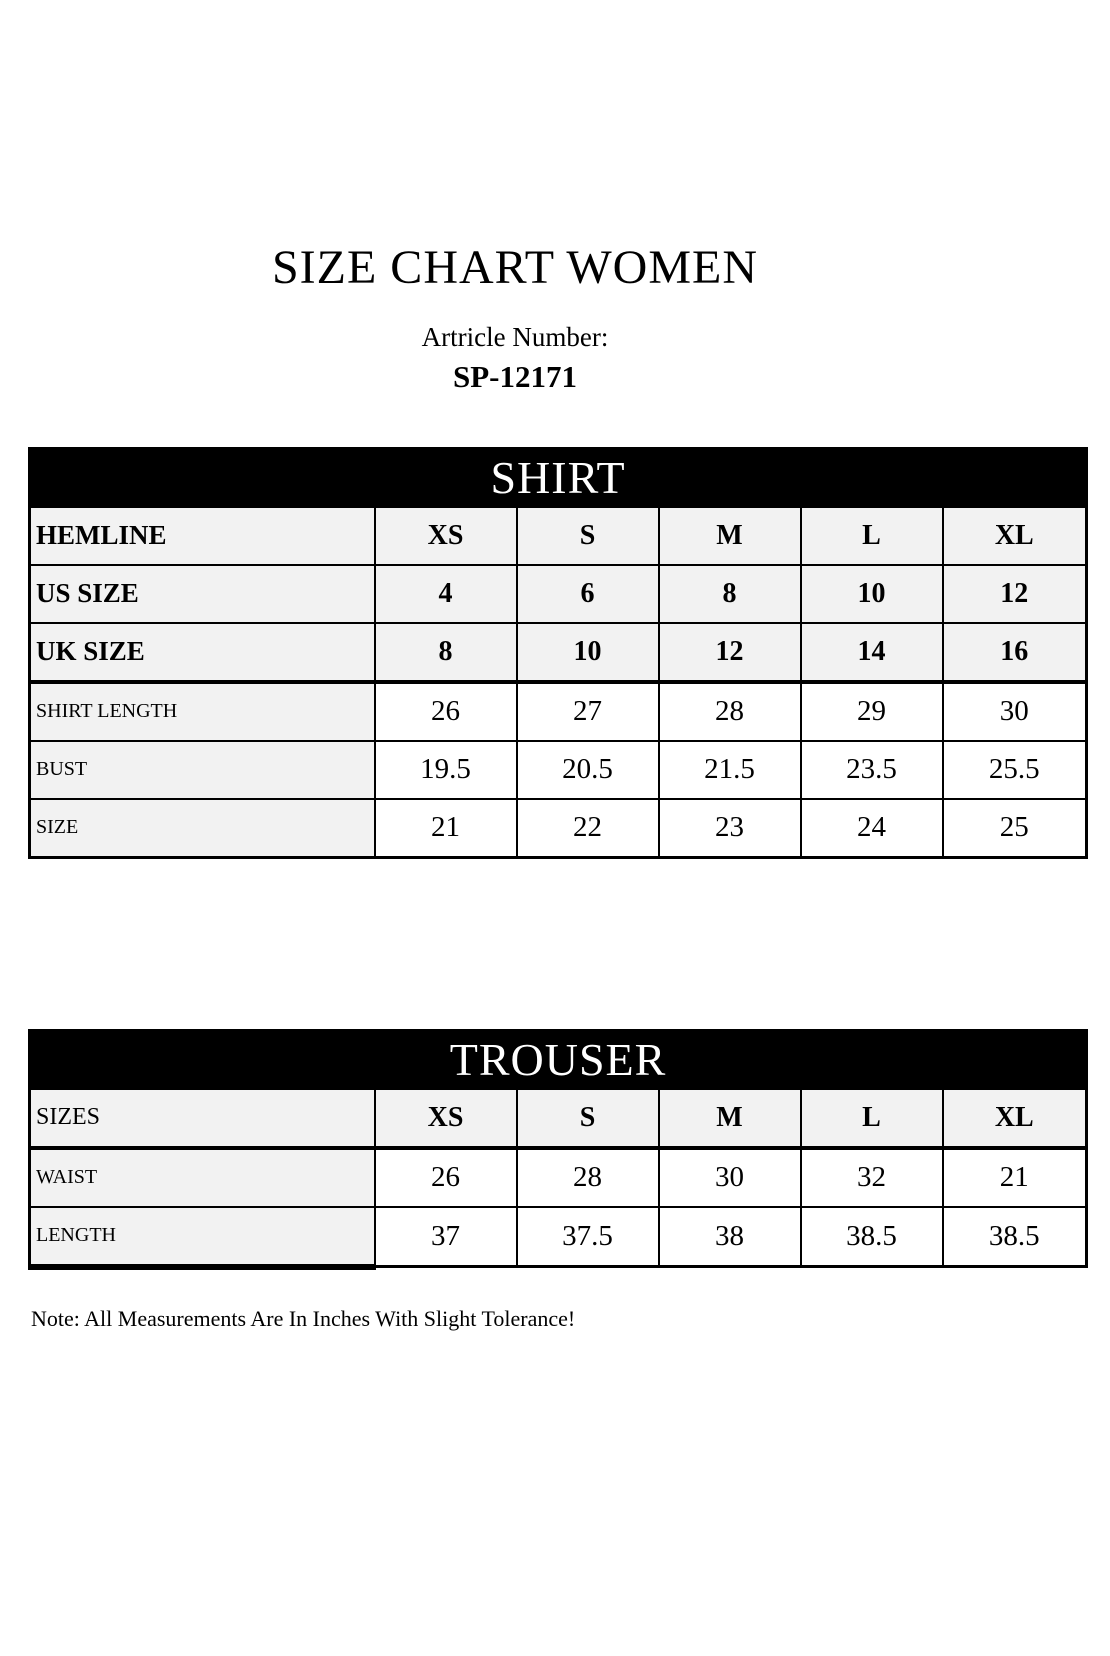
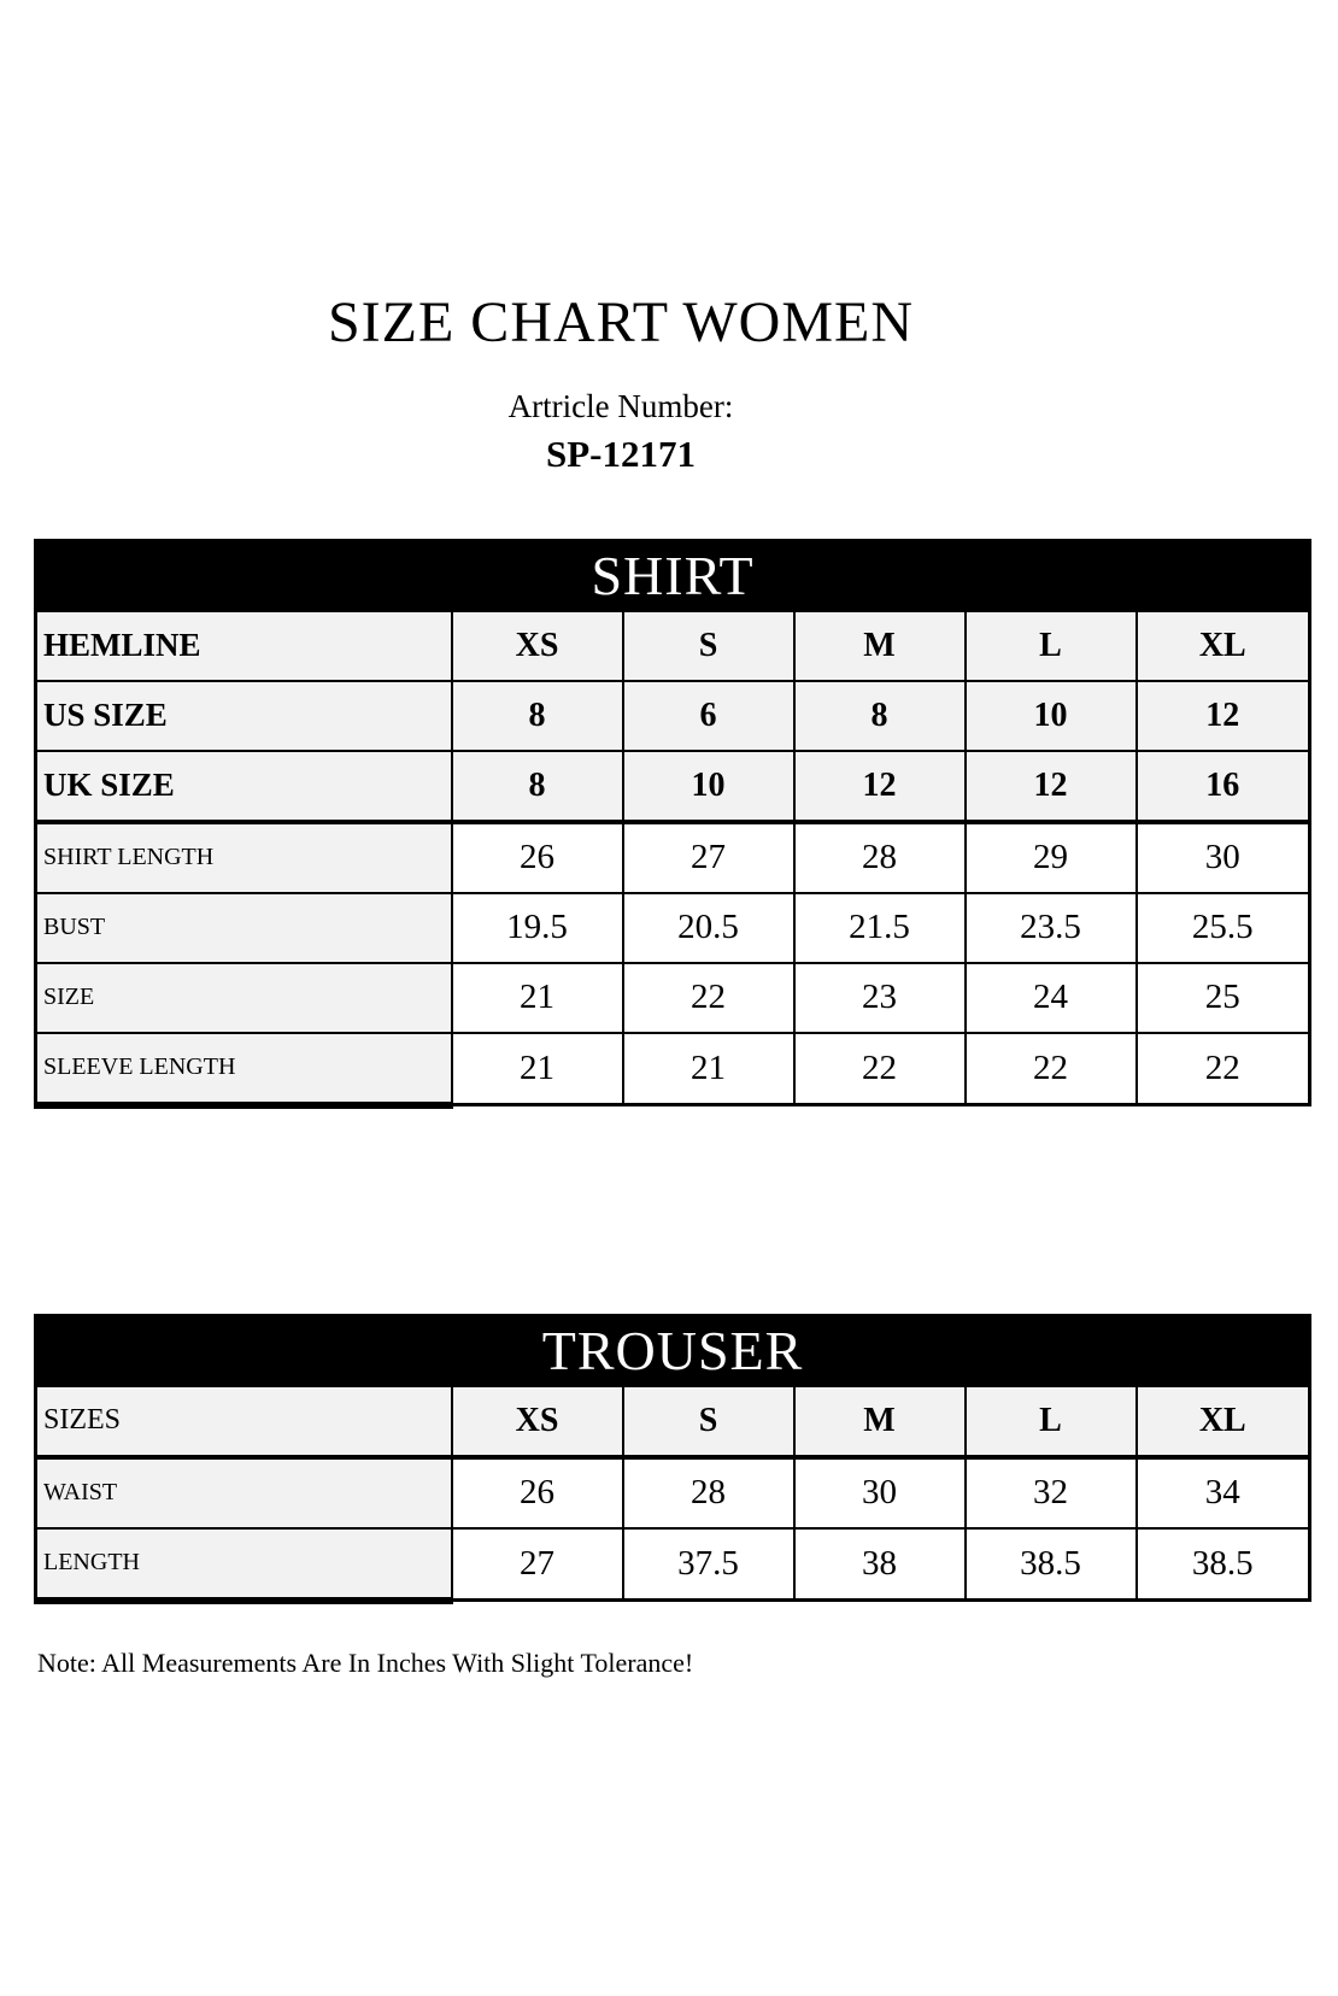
  SIZE CHART WOMEN
  Artricle Number:
  SP-12171
  SHIRT
  HEMLINE	XS	S	M	L	XL
- US SIZE	4	6	8	10	12
+ US SIZE	8	6	8	10	12
- UK SIZE	8	10	12	14	16
+ UK SIZE	8	10	12	12	16
  SHIRT LENGTH	26	27	28	29	30
  BUST	19.5	20.5	21.5	23.5	25.5
  SIZE	21	22	23	24	25
+ SLEEVE LENGTH	21	21	22	22	22
  TROUSER
  SIZES	XS	S	M	L	XL
- WAIST	26	28	30	32	21
+ WAIST	26	28	30	32	34
- LENGTH	37	37.5	38	38.5	38.5
+ LENGTH	27	37.5	38	38.5	38.5
  Note: All Measurements Are In Inches With Slight Tolerance!
